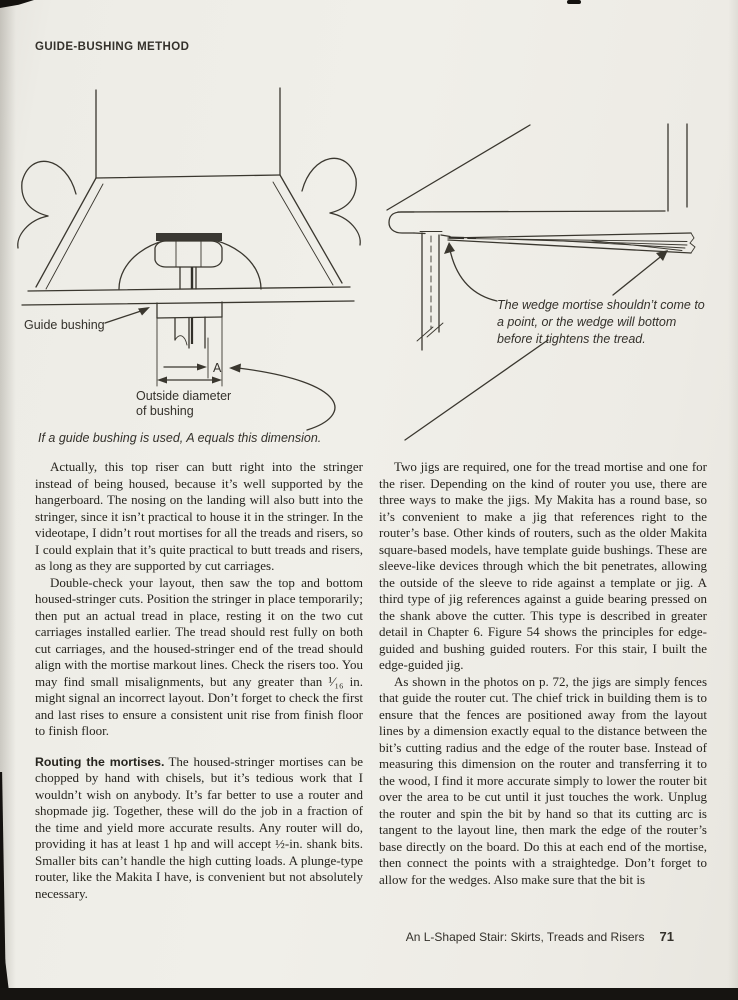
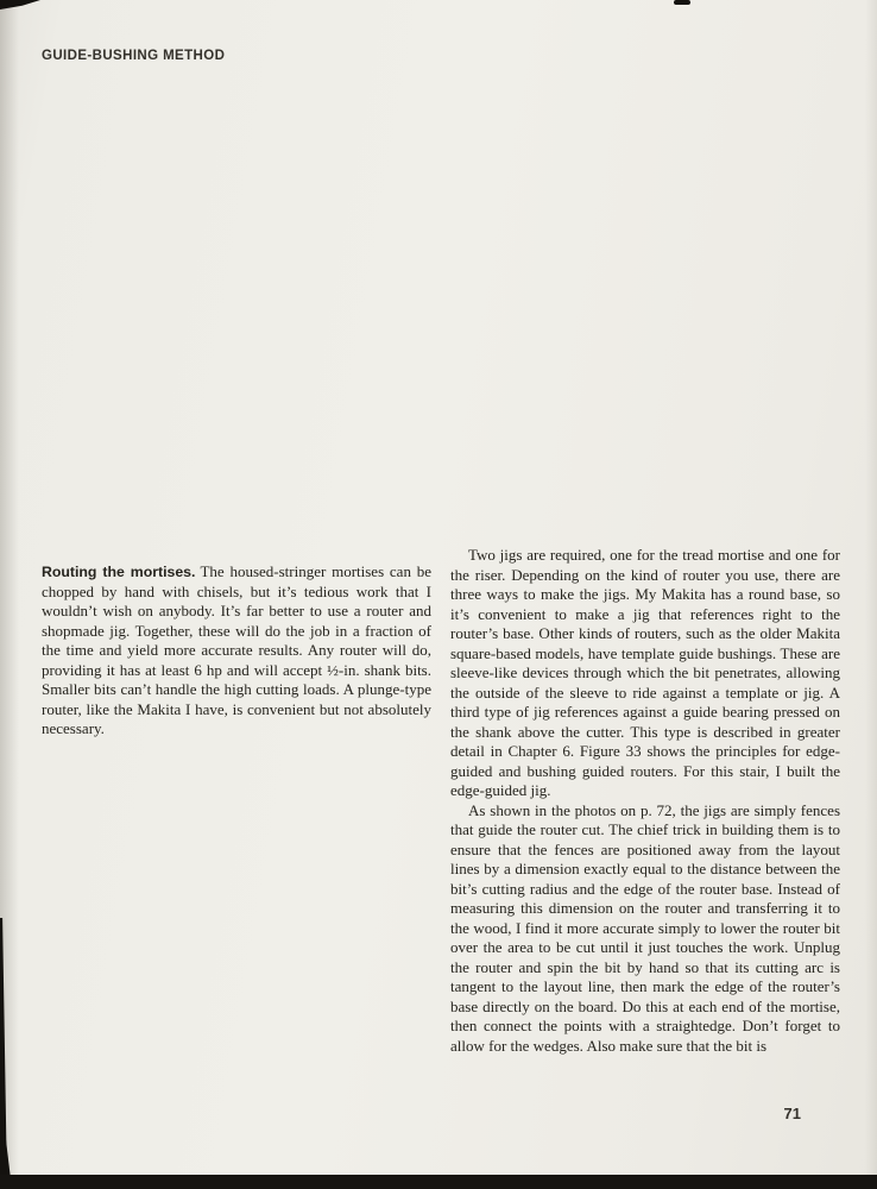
  GUIDE-BUSHING METHOD
- A
- Guide bushing
- Outside diameter
- of bushing
- If a guide bushing is used, A equals this dimension.
- The wedge mortise shouldn’t come to
- a point, or the wedge will bottom
- before it tightens the tread.
- Actually, this top riser can butt right into the stringer instead of being housed, because it’s well supported by the hangerboard. The nosing on the landing will also butt into the stringer, since it isn’t practical to house it in the stringer. In the videotape, I didn’t rout mortises for all the treads and risers, so I could explain that it’s quite practical to butt treads and risers, as long as they are supported by cut carriages.
- Double-check your layout, then saw the top and bottom housed-stringer cuts. Position the stringer in place temporarily; then put an actual tread in place, resting it on the two cut carriages installed earlier. The tread should rest fully on both cut carriages, and the housed-stringer end of the tread should align with the mortise markout lines. Check the risers too. You may find small misalignments, but any greater than ¹⁄₁₆ in. might signal an incorrect layout. Don’t forget to check the first and last rises to ensure a consistent unit rise from finish floor to finish floor.
- Routing the mortises. The housed-stringer mortises can be chopped by hand with chisels, but it’s tedious work that I wouldn’t wish on anybody. It’s far better to use a router and shopmade jig. Together, these will do the job in a fraction of the time and yield more accurate results. Any router will do, providing it has at least 1 hp and will accept ½-in. shank bits. Smaller bits can’t handle the high cutting loads. A plunge-type router, like the Makita I have, is convenient but not absolutely necessary.
+ Routing the mortises. The housed-stringer mortises can be chopped by hand with chisels, but it’s tedious work that I wouldn’t wish on anybody. It’s far better to use a router and shopmade jig. Together, these will do the job in a fraction of the time and yield more accurate results. Any router will do, providing it has at least 6 hp and will accept ½-in. shank bits. Smaller bits can’t handle the high cutting loads. A plunge-type router, like the Makita I have, is convenient but not absolutely necessary.
- Two jigs are required, one for the tread mortise and one for the riser. Depending on the kind of router you use, there are three ways to make the jigs. My Makita has a round base, so it’s convenient to make a jig that references right to the router’s base. Other kinds of routers, such as the older Makita square-based models, have template guide bushings. These are sleeve-like devices through which the bit penetrates, allowing the outside of the sleeve to ride against a template or jig. A third type of jig references against a guide bearing pressed on the shank above the cutter. This type is described in greater detail in Chapter 6. Figure 54 shows the principles for edge-guided and bushing guided routers. For this stair, I built the edge-guided jig.
+ Two jigs are required, one for the tread mortise and one for the riser. Depending on the kind of router you use, there are three ways to make the jigs. My Makita has a round base, so it’s convenient to make a jig that references right to the router’s base. Other kinds of routers, such as the older Makita square-based models, have template guide bushings. These are sleeve-like devices through which the bit penetrates, allowing the outside of the sleeve to ride against a template or jig. A third type of jig references against a guide bearing pressed on the shank above the cutter. This type is described in greater detail in Chapter 6. Figure 33 shows the principles for edge-guided and bushing guided routers. For this stair, I built the edge-guided jig.
  As shown in the photos on p. 72, the jigs are simply fences that guide the router cut. The chief trick in building them is to ensure that the fences are positioned away from the layout lines by a dimension exactly equal to the distance between the bit’s cutting radius and the edge of the router base. Instead of measuring this dimension on the router and transferring it to the wood, I find it more accurate simply to lower the router bit over the area to be cut until it just touches the work. Unplug the router and spin the bit by hand so that its cutting arc is tangent to the layout line, then mark the edge of the router’s base directly on the board. Do this at each end of the mortise, then connect the points with a straightedge. Don’t forget to allow for the wedges. Also make sure that the bit is
- An L-Shaped Stair: Skirts, Treads and Risers
  71
